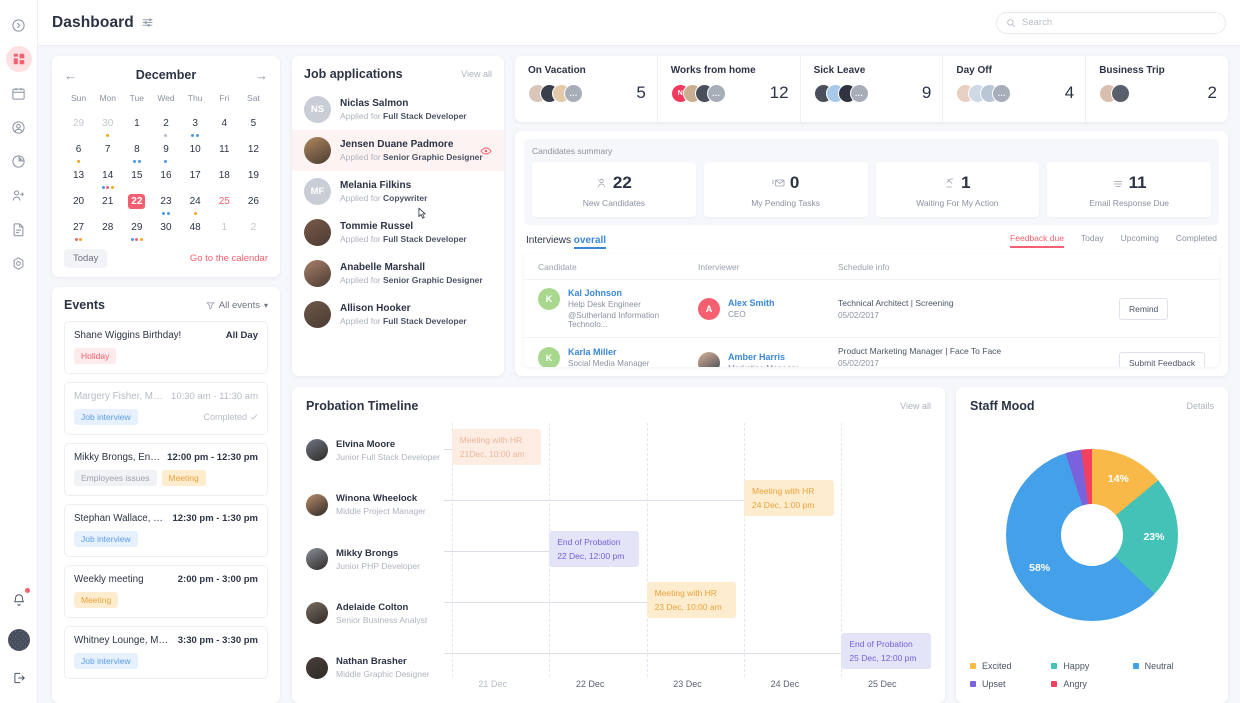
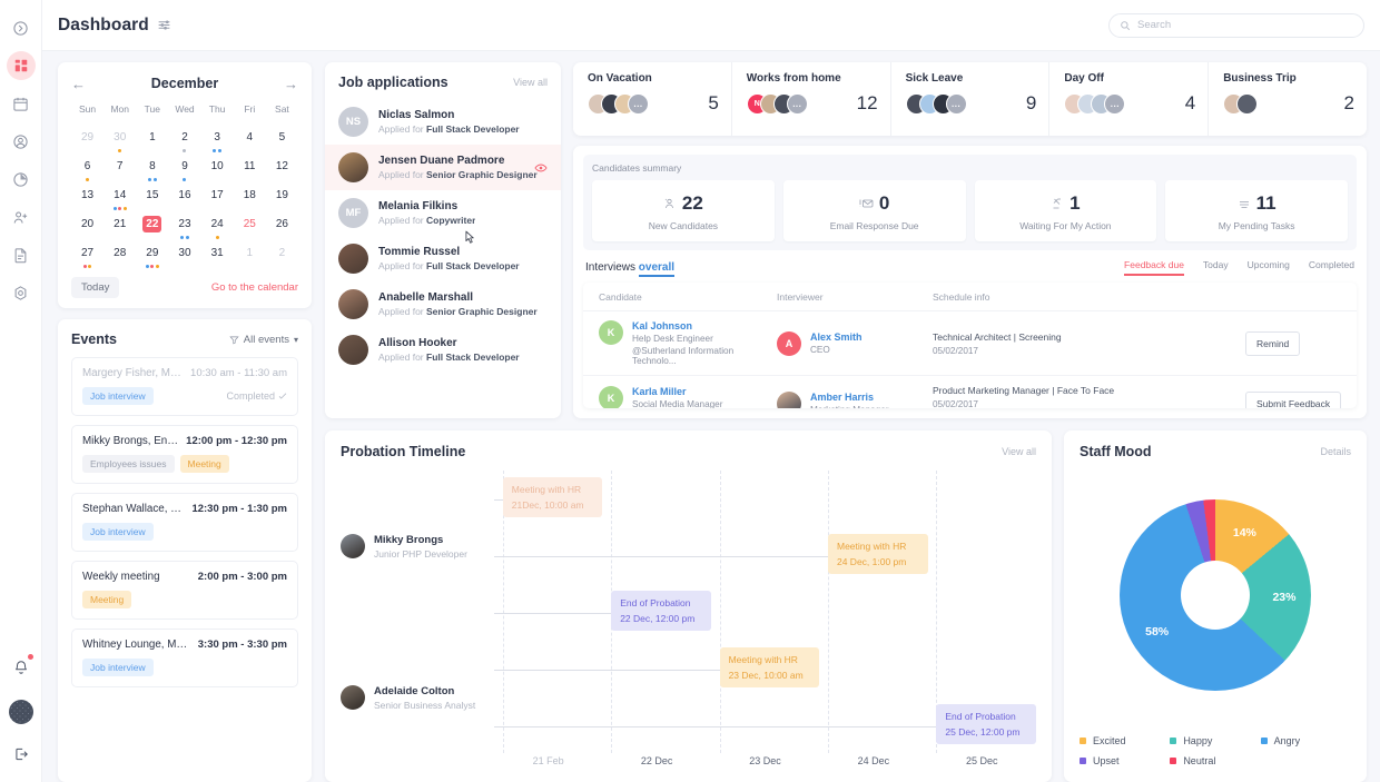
  Dashboard
  Search
  ←
  December
  →
  Sun
  Mon
  Tue
  Wed
  Thu
  Fri
  Sat
  29
  30
  1
  2
  3
  4
  5
  6
  7
  8
  9
  10
  11
  12
  13
  14
  15
  16
  17
  18
  19
  20
  21
  22
  23
  24
  25
  26
  27
  28
  29
  30
- 48
+ 31
  1
  2
  Today
  Go to the calendar
  Events
  All events
  ▾
- Shane Wiggins Birthday!
- All Day
- Holiday
  Margery Fisher, Mark
  10:30 am - 11:30 am
  Job interview
  Completed
  Mikky Brongs, End o
  12:00 pm - 12:30 pm
  Employees issues
  Meeting
  Stephan Wallace, De
  12:30 pm - 1:30 pm
  Job interview
  Weekly meeting
  2:00 pm - 3:00 pm
  Meeting
  Whitney Lounge, Mar..
  3:30 pm - 3:30 pm
  Job interview
  Job applications
  View all
  NS
  Niclas Salmon
  Applied for Full Stack Developer
  Jensen Duane Padmore
  Applied for Senior Graphic Designer
  MF
  Melania Filkins
  Applied for Copywriter
  Tommie Russel
  Applied for Full Stack Developer
  Anabelle Marshall
  Applied for Senior Graphic Designer
  Allison Hooker
  Applied for Full Stack Developer
  On Vacation
  ...
  5
  Works from home
  ...
  12
  Sick Leave
  ...
  9
  Day Off
  ...
  4
  Business Trip
  2
  Candidates summary
  22
  New Candidates
  0
- My Pending Tasks
+ Email Response Due
  1
  Waiting For My Action
  11
- Email Response Due
+ My Pending Tasks
  Interviews overall
  Feedback due
  Today
  Upcoming
  Completed
  Candidate
  Interviewer
  Schedule info
  K
  Kal Johnson
  Help Desk Engineer
  @Sutherland Information Technolo...
  A
  Alex Smith
  CEO
  Technical Architect | Screening
  05/02/2017
  Remind
  K
  Karla Miller
  Social Media Manager
  Amber Harris
  Product Marketing Manager | Face To Face
  05/02/2017
  Submit Feedback
  Probation Timeline
  View all
- Elvina Moore
- Junior Full Stack Developer
- Winona Wheelock
- Middle Project Manager
  Mikky Brongs
  Junior PHP Developer
  Adelaide Colton
  Senior Business Analyst
- Nathan Brasher
- Middle Graphic Designer
- 21 Dec
+ 21 Feb
  22 Dec
  23 Dec
  24 Dec
  25 Dec
  Meeting with HR
  21Dec, 10:00 am
  Meeting with HR
  24 Dec, 1:00 pm
  End of Probation
  22 Dec, 12:00 pm
  Meeting with HR
  23 Dec, 10:00 am
  End of Probation
  25 Dec, 12:00 pm
  Staff Mood
  Details
  14%
  23%
  58%
  Excited
  Happy
- Neutral
+ Angry
  Upset
- Angry
+ Neutral
